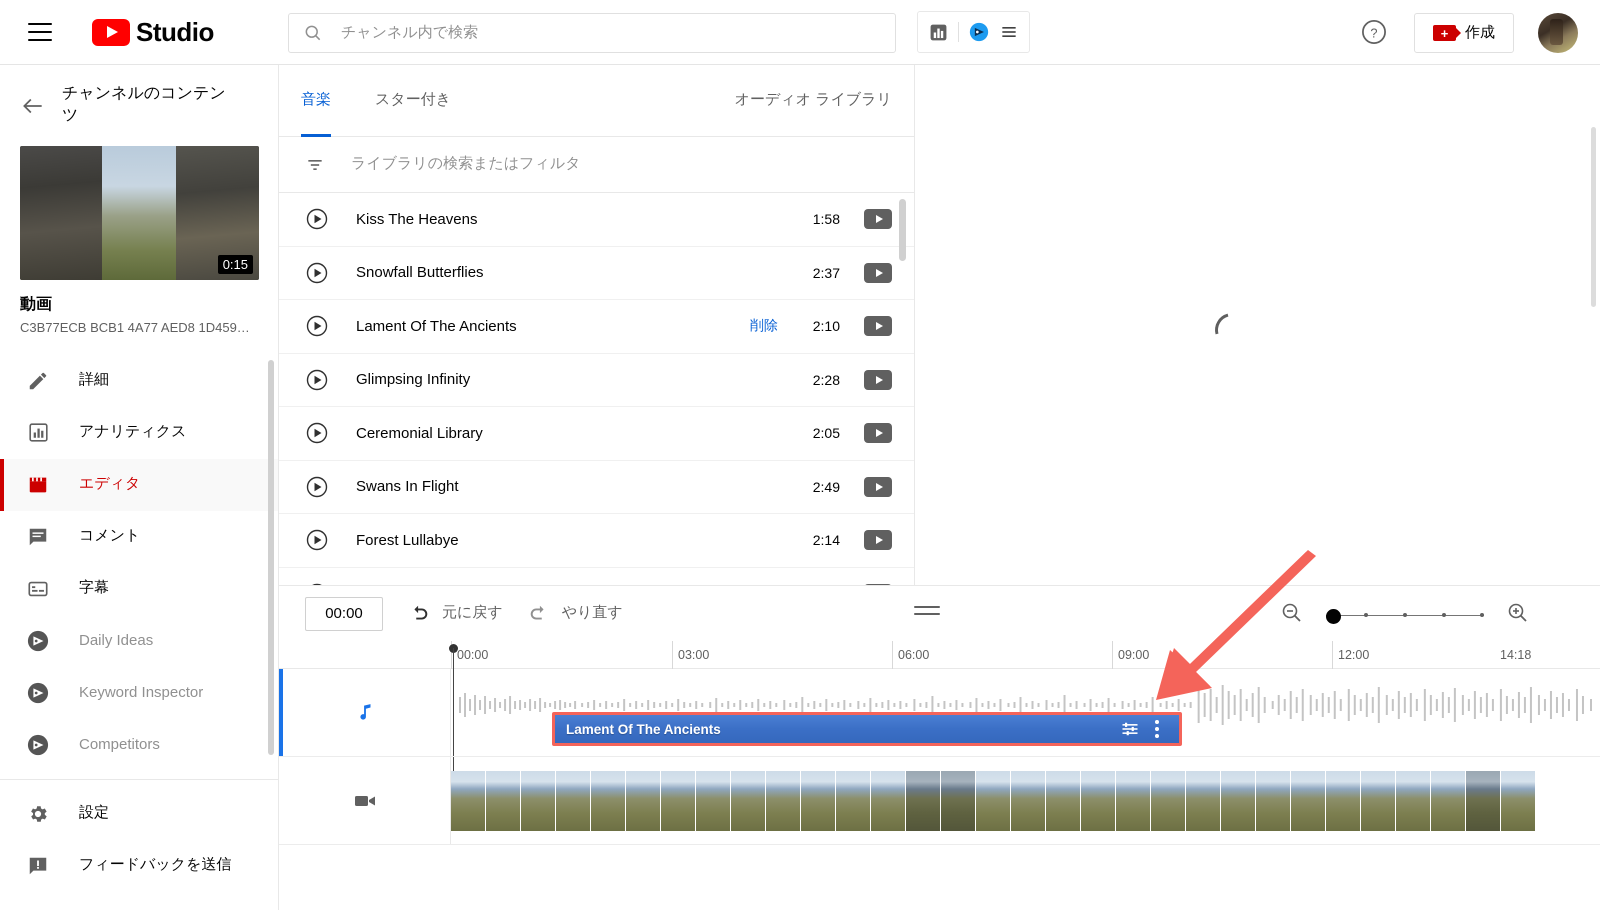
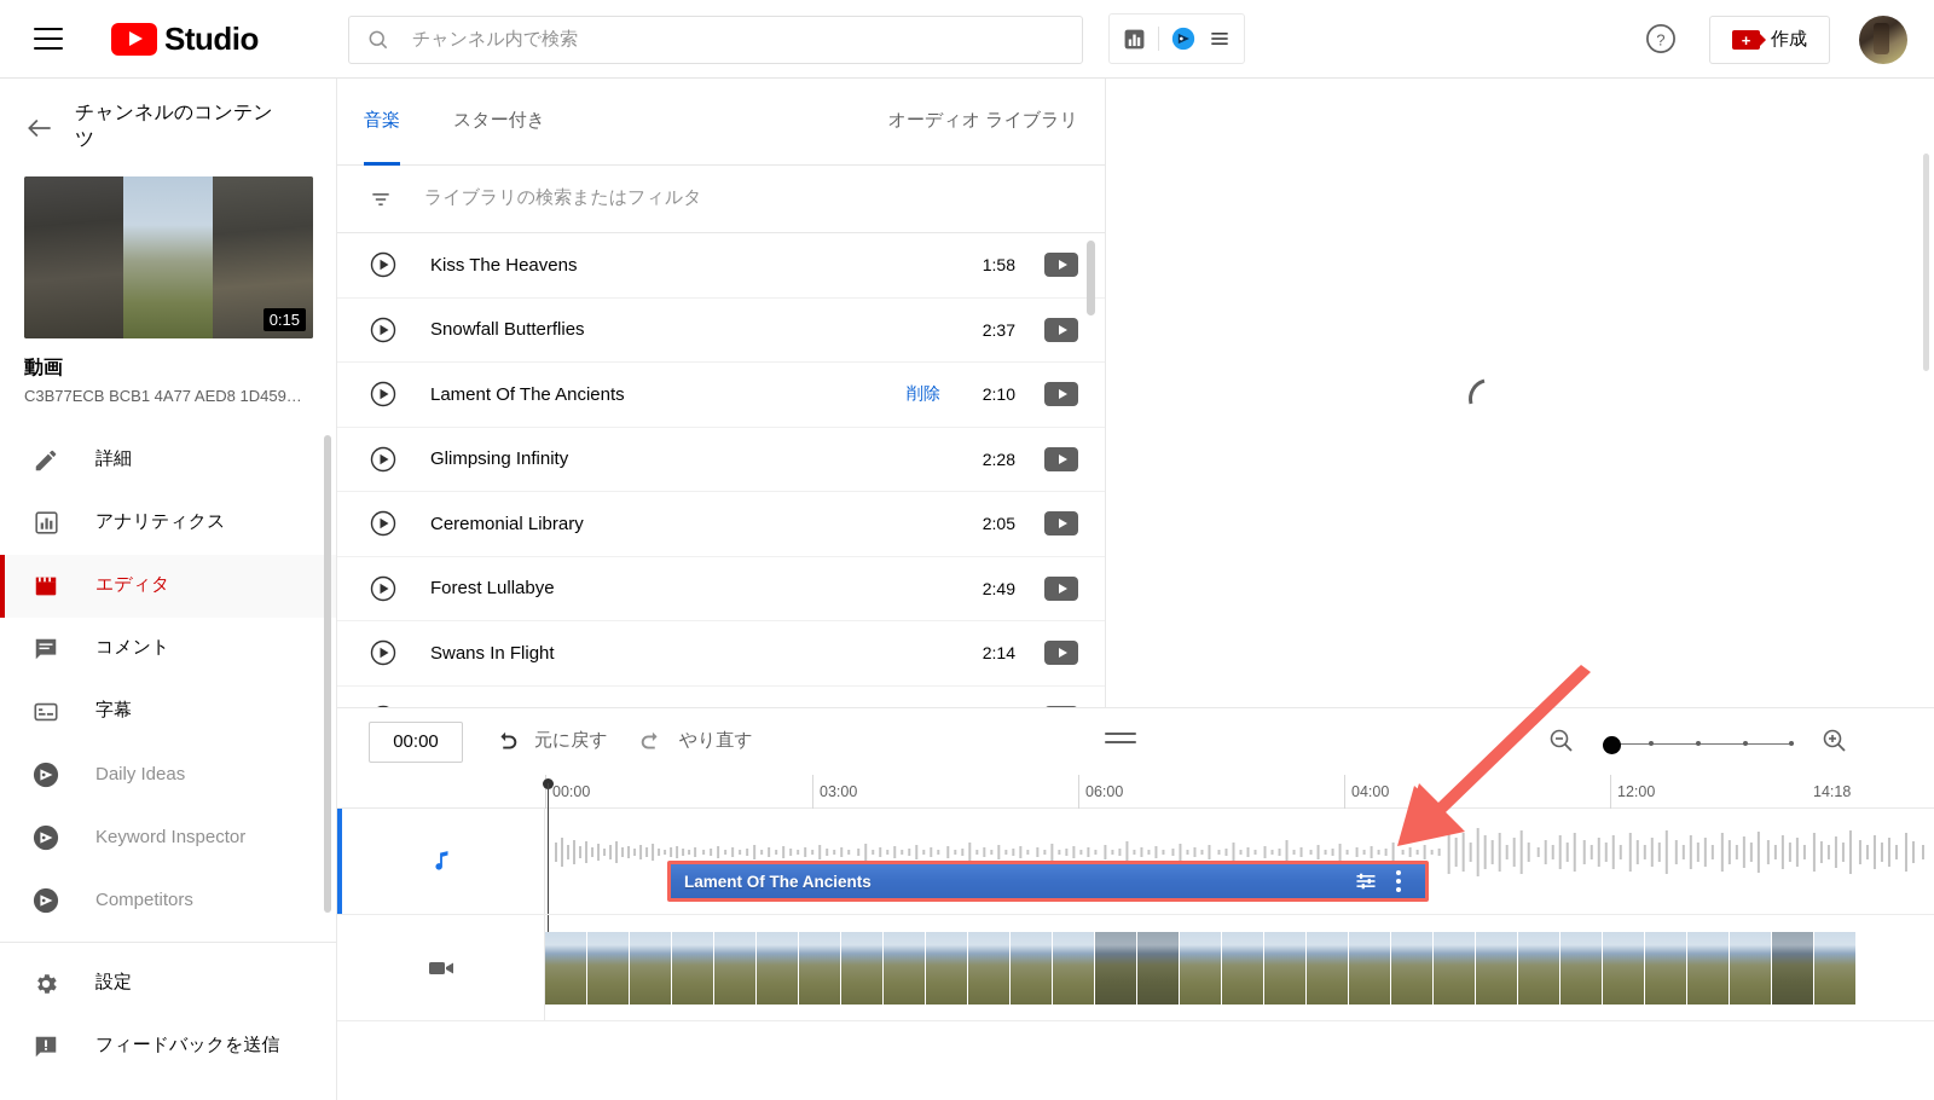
  Studio
  チャンネル内で検索
  ?
  +
  作成
  チャンネルのコンテンツ
  0:15
  動画
  C3B77ECB BCB1 4A77 AED8 1D459…
  詳細
  アナリティクス
  エディタ
  コメント
  字幕
  Daily Ideas
  Keyword Inspector
  Competitors
  設定
  フィードバックを送信
  音楽
  スター付き
  オーディオ ライブラリ
  ライブラリの検索またはフィルタ
  Kiss The Heavens
  1:58
  Snowfall Butterflies
  2:37
  Lament Of The Ancients
  削除
  2:10
  Glimpsing Infinity
  2:28
  Ceremonial Library
  2:05
- Swans In Flight
+ Forest Lullabye
  2:49
- Forest Lullabye
+ Swans In Flight
  2:14
  00:00
  元に戻す
  やり直す
  00:00
  03:00
  06:00
- 09:00
+ 04:00
  12:00
  14:18
  Lament Of The Ancients
